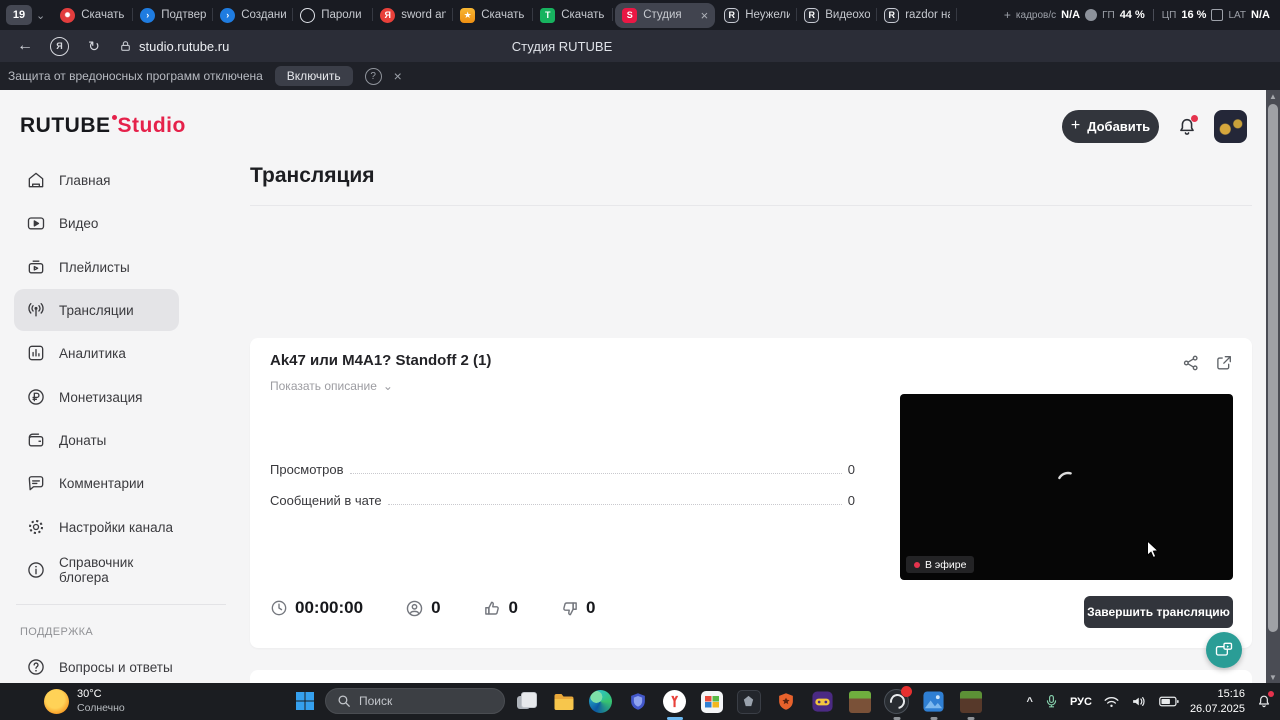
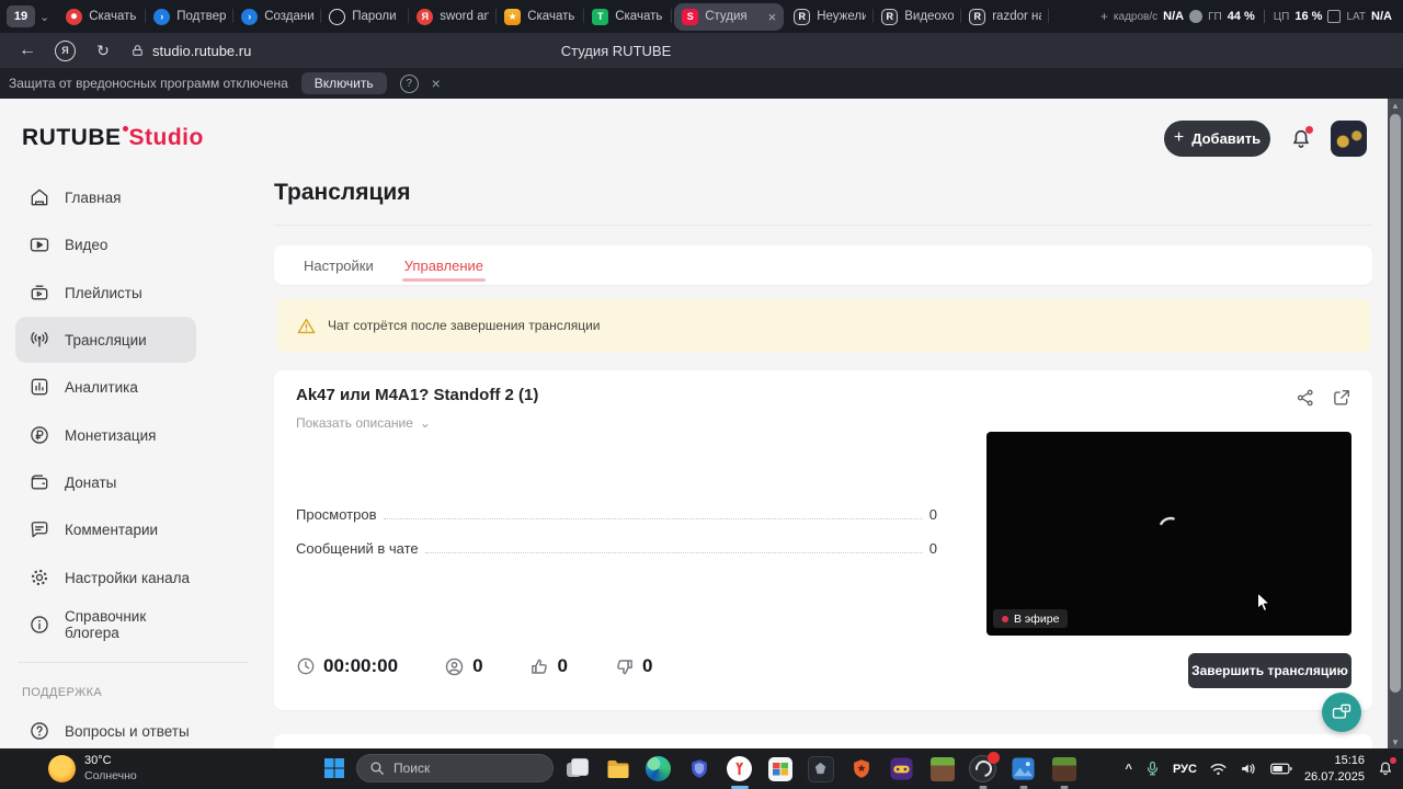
  19
  ⌄
  Скачать
  ›
  Подтвер
  ›
  Создани
  Пароли
  Я
  sword an
  ★
  Скачать
  Т
  Скачать
  S
  Студия
  ×
  R
  Неужели
  R
  Видеохо
  R
  razdor н
  +
  кадров/с
  N/A
  ГП
  44 %
  ЦП
  16 %
  LAT
  N/A
  ←
  Я
  ↻
  studio.rutube.ru
  Студия RUTUBE
  Защита от вредоносных программ отключена
  Включить
  ?
  ×
  RUTUBE
  Studio
  +
  Добавить
  Главная
  Видео
  Плейлисты
  Трансляции
  Аналитика
  Монетизация
  Донаты
  Комментарии
  Настройки канала
  Справочник блогера
  ПОДДЕРЖКА
  Вопросы и ответы
  Трансляция
+ Настройки
+ Управление
+ Чат сотрётся после завершения трансляции
  Ak47 или M4A1? Standoff 2 (1)
  Показать описание
  ⌄
  В эфире
  Просмотров
  0
  Сообщений в чате
  0
  00:00:00
  0
  0
  0
  Завершить трансляцию
  ▲
  ▼
  30°C
  Солнечно
  Поиск
  ^
  РУС
  15:16
  26.07.2025
